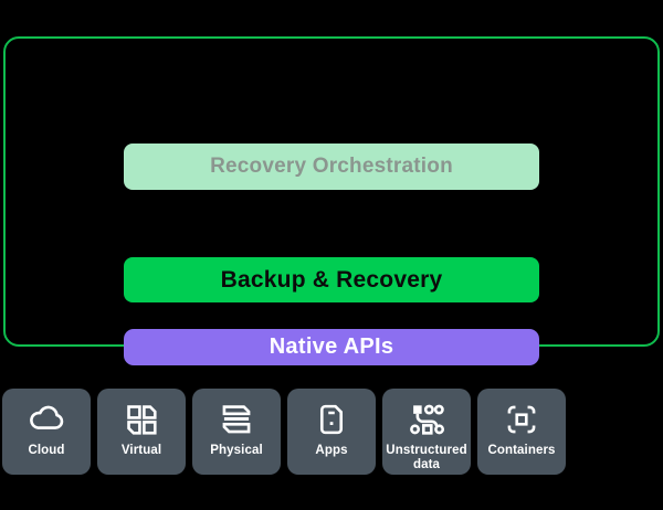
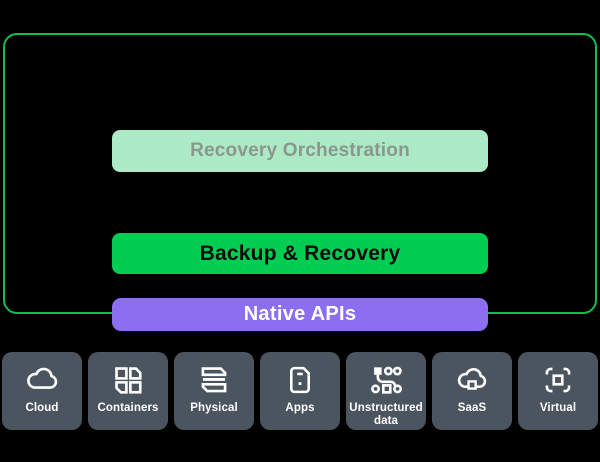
  Recovery Orchestration
  Backup & Recovery
  Native APIs
  Cloud
- Virtual
+ Containers
  Physical
  Apps
  Unstructured data
+ SaaS
- Containers
+ Virtual
